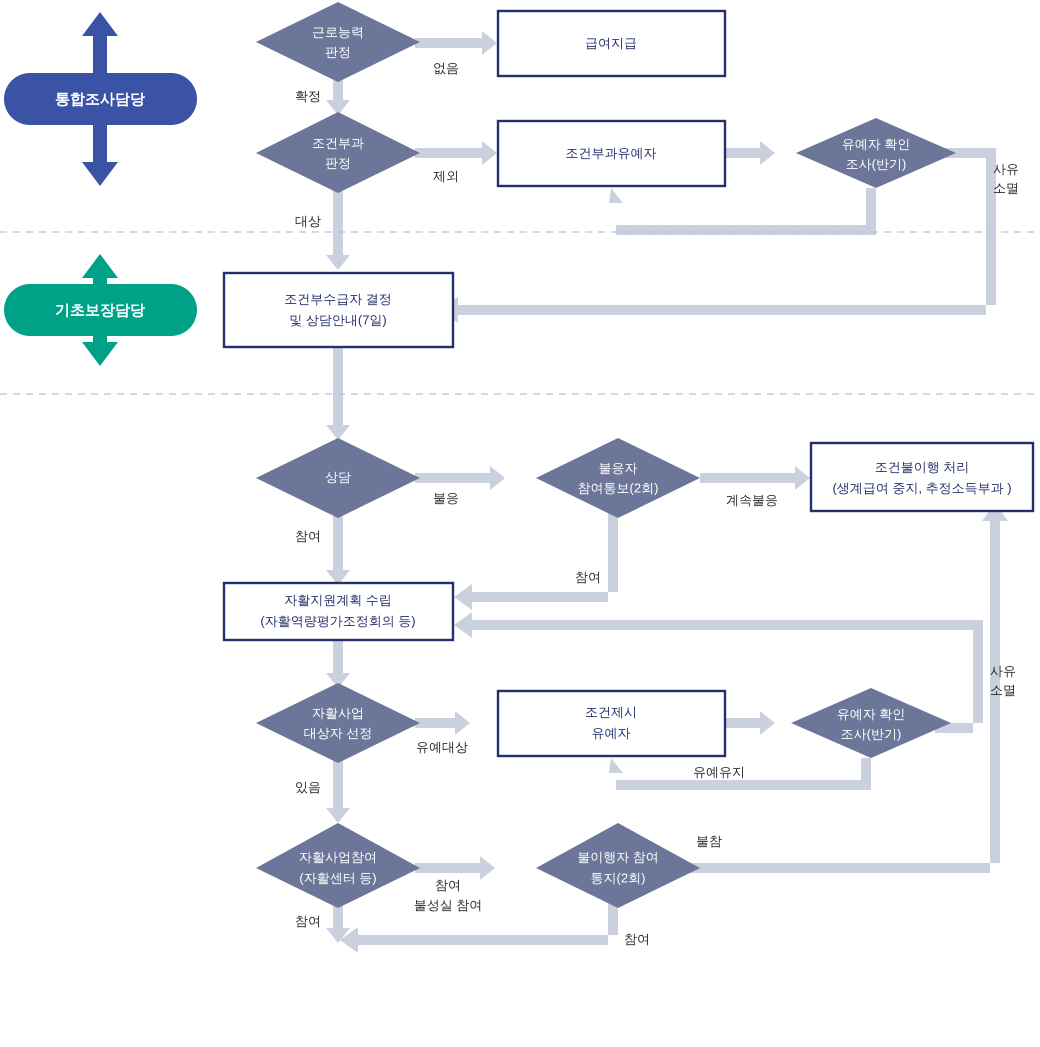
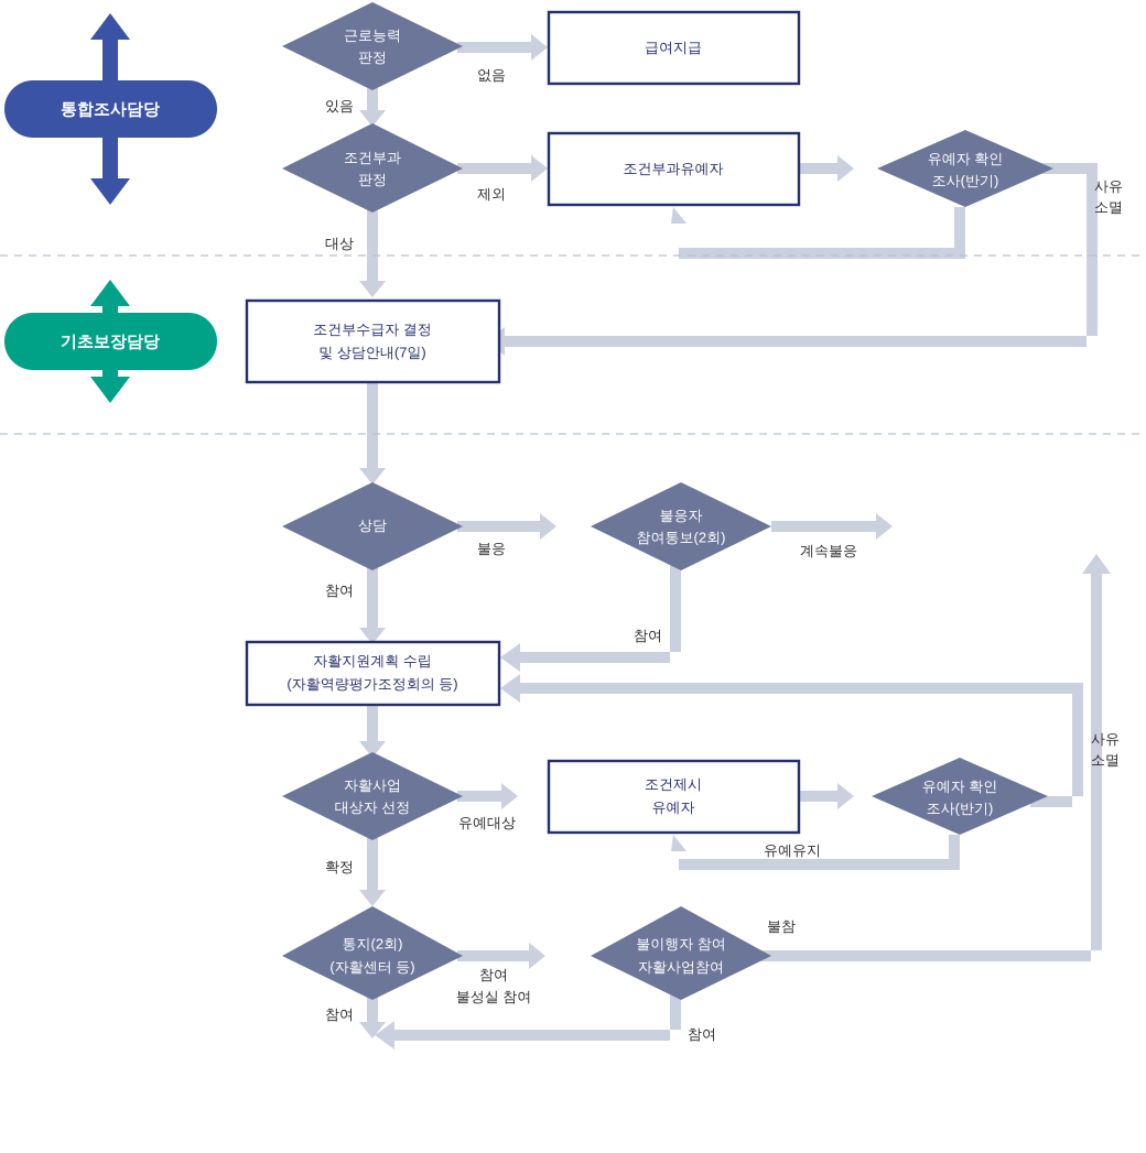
  통합조사담당
  기초보장담당
  근로능력
  판정
  급여지급
  조건부과
  판정
  조건부과유예자
  유예자 확인
  조사(반기)
  조건부수급자 결정
  및 상담안내(7일)
  상담
  불응자
  참여통보(2회)
- 조건불이행 처리
- (생계급여 중지, 추정소득부과 )
  자활지원계획 수립
  (자활역량평가조정회의 등)
  자활사업
  대상자 선정
  조건제시
  유예자
  유예자 확인
  조사(반기)
- 자활사업참여
+ 통지(2회)
  (자활센터 등)
  불이행자 참여
- 통지(2회)
+ 자활사업참여
  없음
- 확정
+ 있음
  제외
  사유
  소멸
  대상
  불응
  참여
  계속불응
  참여
  유예대상
  사유
  소멸
  유예유지
- 있음
+ 확정
  불참
  참여
  불성실 참여
  참여
  참여
